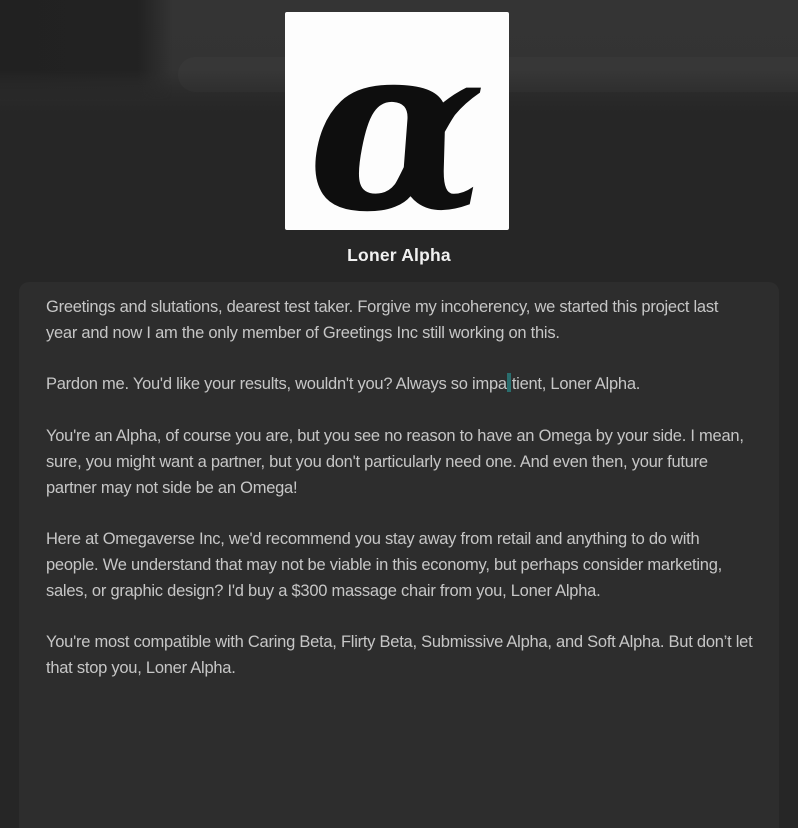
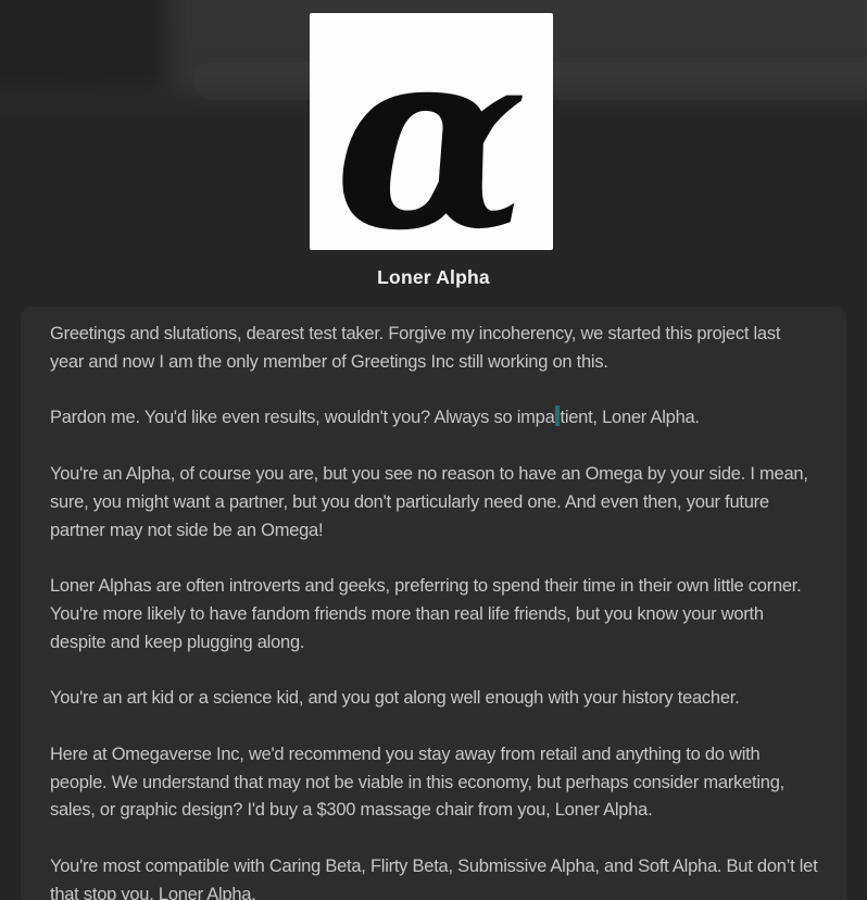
  α
  Loner Alpha
  Greetings and slutations, dearest test taker. Forgive my incoherency, we started this project last year and now I am the only member of Greetings Inc still working on this.
- Pardon me. You'd like your results, wouldn't you? Always so impa tient, Loner Alpha.
+ Pardon me. You'd like even results, wouldn't you? Always so impa tient, Loner Alpha.
  You're an Alpha, of course you are, but you see no reason to have an Omega by your side. I mean, sure, you might want a partner, but you don't particularly need one. And even then, your future partner may not side be an Omega!
+ Loner Alphas are often introverts and geeks, preferring to spend their time in their own little corner. You're more likely to have fandom friends more than real life friends, but you know your worth despite and keep plugging along.
+ You're an art kid or a science kid, and you got along well enough with your history teacher.
  Here at Omegaverse Inc, we'd recommend you stay away from retail and anything to do with people. We understand that may not be viable in this economy, but perhaps consider marketing, sales, or graphic design? I'd buy a $300 massage chair from you, Loner Alpha.
  You're most compatible with Caring Beta, Flirty Beta, Submissive Alpha, and Soft Alpha. But don’t let that stop you, Loner Alpha.
